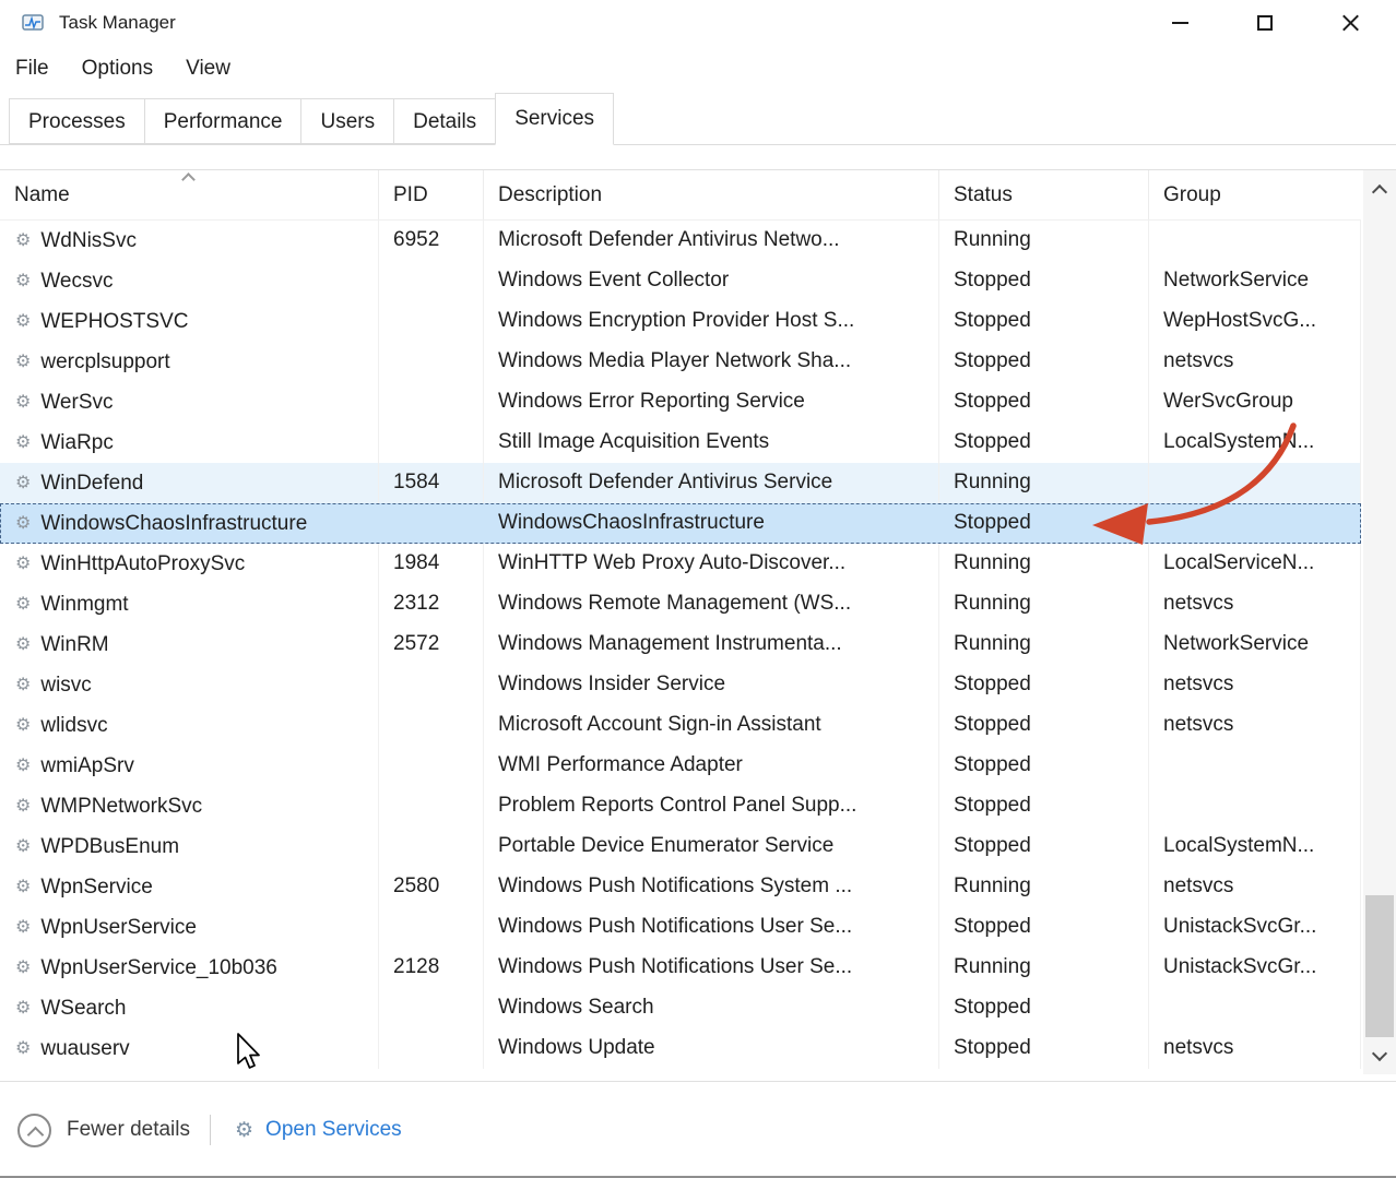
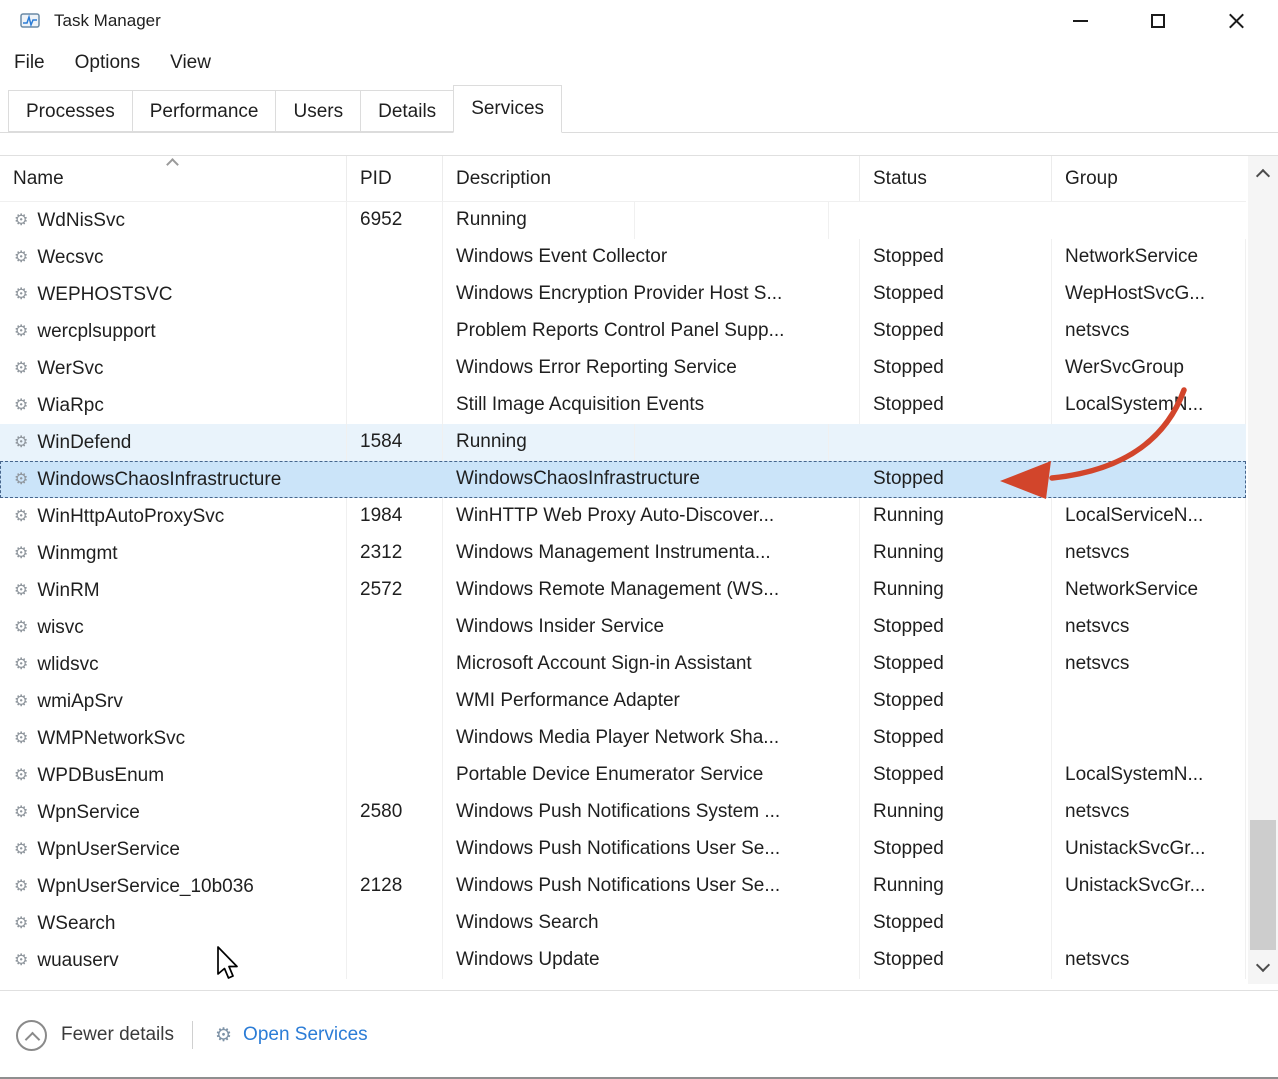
  Task Manager
  File
  Options
  View
  Processes
  Performance
  Users
  Details
  Services
  Name
  PID
  Description
  Status
  Group
  ⚙
  WdNisSvc
  6952
- Microsoft Defender Antivirus Netwo...
  Running
  ⚙
  Wecsvc
  Windows Event Collector
  Stopped
  NetworkService
  ⚙
  WEPHOSTSVC
  Windows Encryption Provider Host S...
  Stopped
  WepHostSvcG...
  ⚙
  wercplsupport
- Windows Media Player Network Sha...
+ Problem Reports Control Panel Supp...
  Stopped
  netsvcs
  ⚙
  WerSvc
  Windows Error Reporting Service
  Stopped
  WerSvcGroup
  ⚙
  WiaRpc
  Still Image Acquisition Events
  Stopped
  LocalSystem...
  ⚙
  WinDefend
  1584
- Microsoft Defender Antivirus Service
  Running
  ⚙
  WindowsChaosInfrastructure
  WindowsChaosInfrastructure
  Stopped
  ⚙
  WinHttpAutoProxySvc
  1984
  WinHTTP Web Proxy Auto-Discover...
  Running
  LocalServiceN...
  ⚙
  Winmgmt
  2312
- Windows Remote Management (WS...
+ Windows Management Instrumenta...
  Running
  netsvcs
  ⚙
  WinRM
  2572
- Windows Management Instrumenta...
+ Windows Remote Management (WS...
  Running
  NetworkService
  ⚙
  wisvc
  Windows Insider Service
  Stopped
  netsvcs
  ⚙
  wlidsvc
  Microsoft Account Sign-in Assistant
  Stopped
  netsvcs
  ⚙
  wmiApSrv
  WMI Performance Adapter
  Stopped
  ⚙
  WMPNetworkSvc
- Problem Reports Control Panel Supp...
+ Windows Media Player Network Sha...
  Stopped
  ⚙
  WPDBusEnum
  Portable Device Enumerator Service
  Stopped
  LocalSystemN...
  ⚙
  WpnService
  2580
  Windows Push Notifications System ...
  Running
  netsvcs
  ⚙
  WpnUserService
  Windows Push Notifications User Se...
  Stopped
  UnistackSvcGr...
  ⚙
  WpnUserService_10b036
  2128
  Windows Push Notifications User Se...
  Running
  UnistackSvcGr...
  ⚙
  WSearch
  Windows Search
  Stopped
  ⚙
  wuauserv
  Windows Update
  Stopped
  netsvcs
  Fewer details
  ⚙
  Open Services
